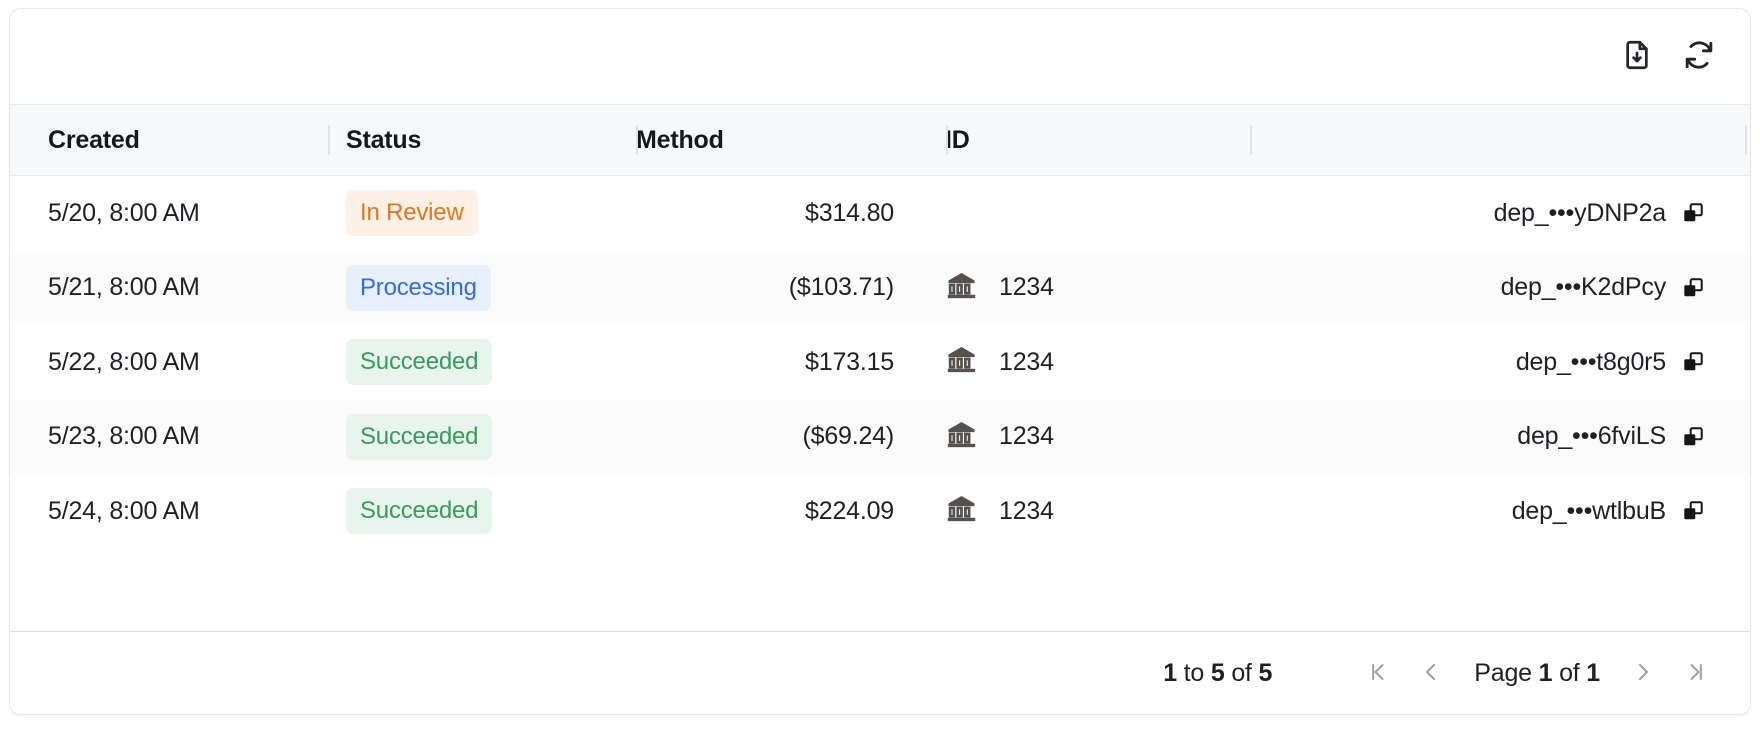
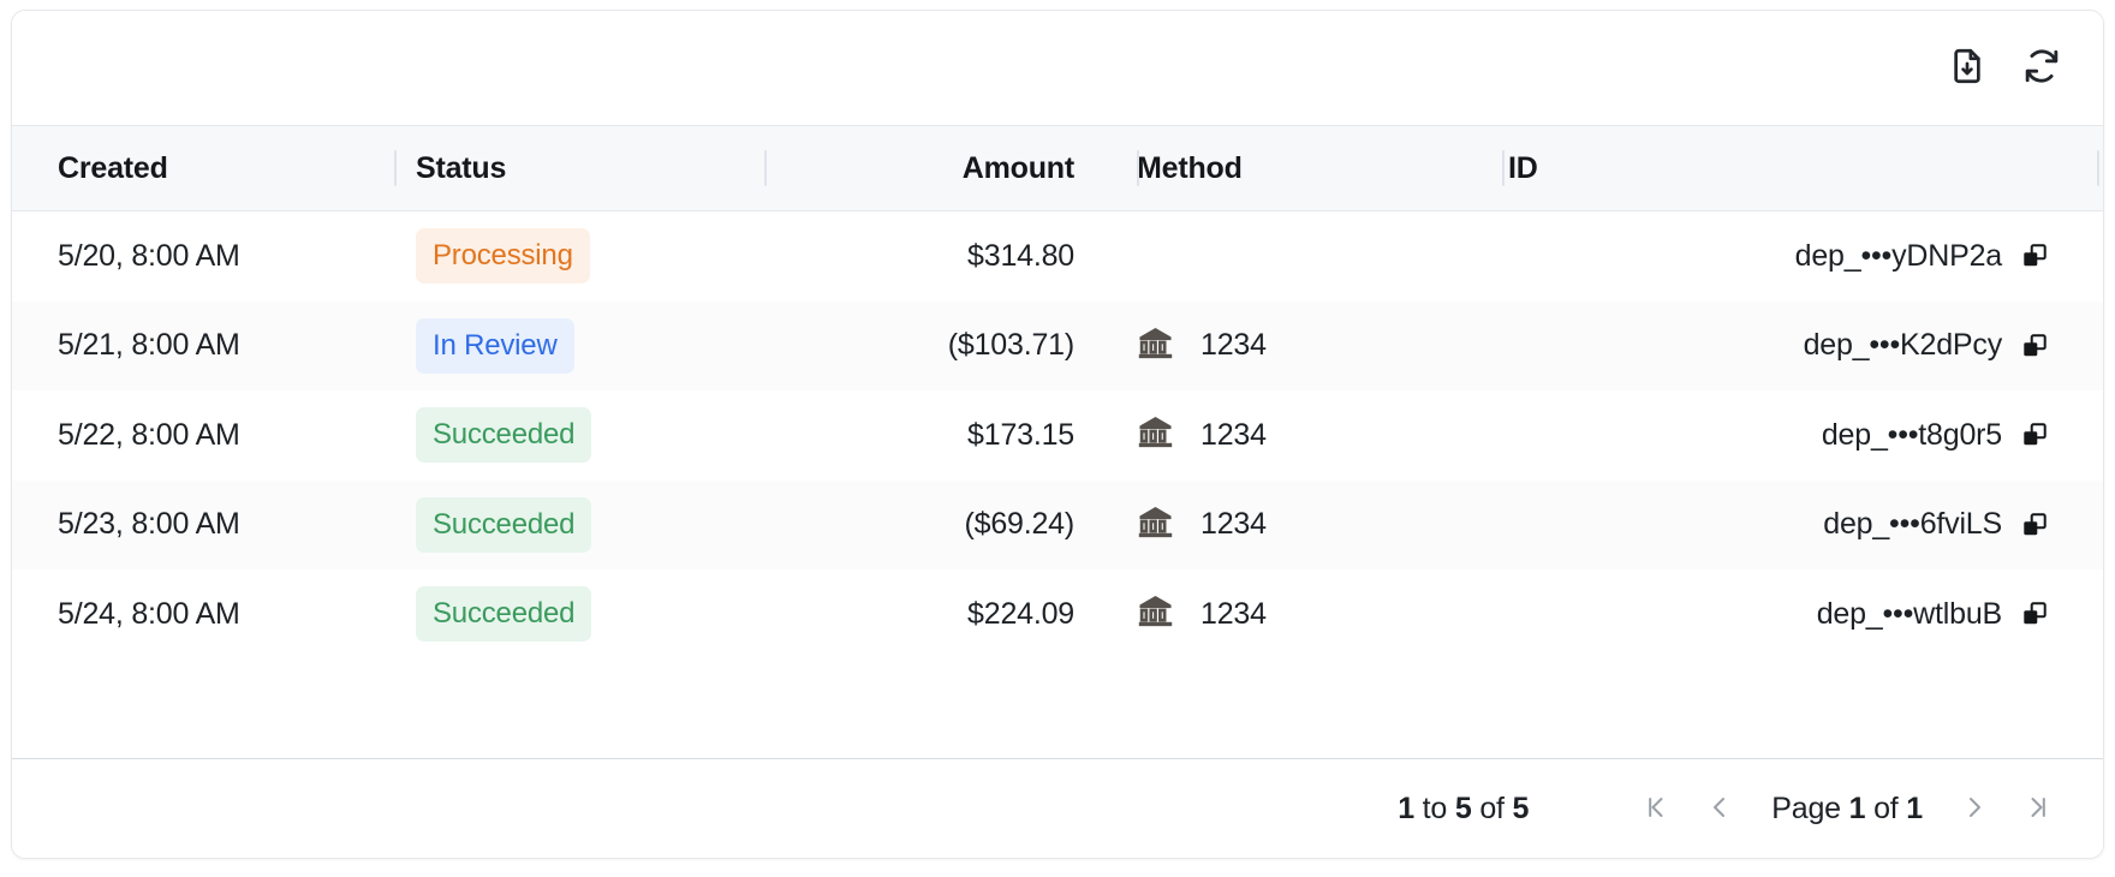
  Created
  Status
+ Amount
  Method
  ID
  5/20, 8:00 AM
- In Review
+ Processing
  $314.80
  dep_•••yDNP2a
  5/21, 8:00 AM
- Processing
+ In Review
  ($103.71)
  1234
  dep_•••K2dPcy
  5/22, 8:00 AM
  Succeeded
  $173.15
  1234
  dep_•••t8g0r5
  5/23, 8:00 AM
  Succeeded
  ($69.24)
  1234
  dep_•••6fviLS
  5/24, 8:00 AM
  Succeeded
  $224.09
  1234
  dep_•••wtlbuB
  1 to 5 of 5
  Page 1 of 1
